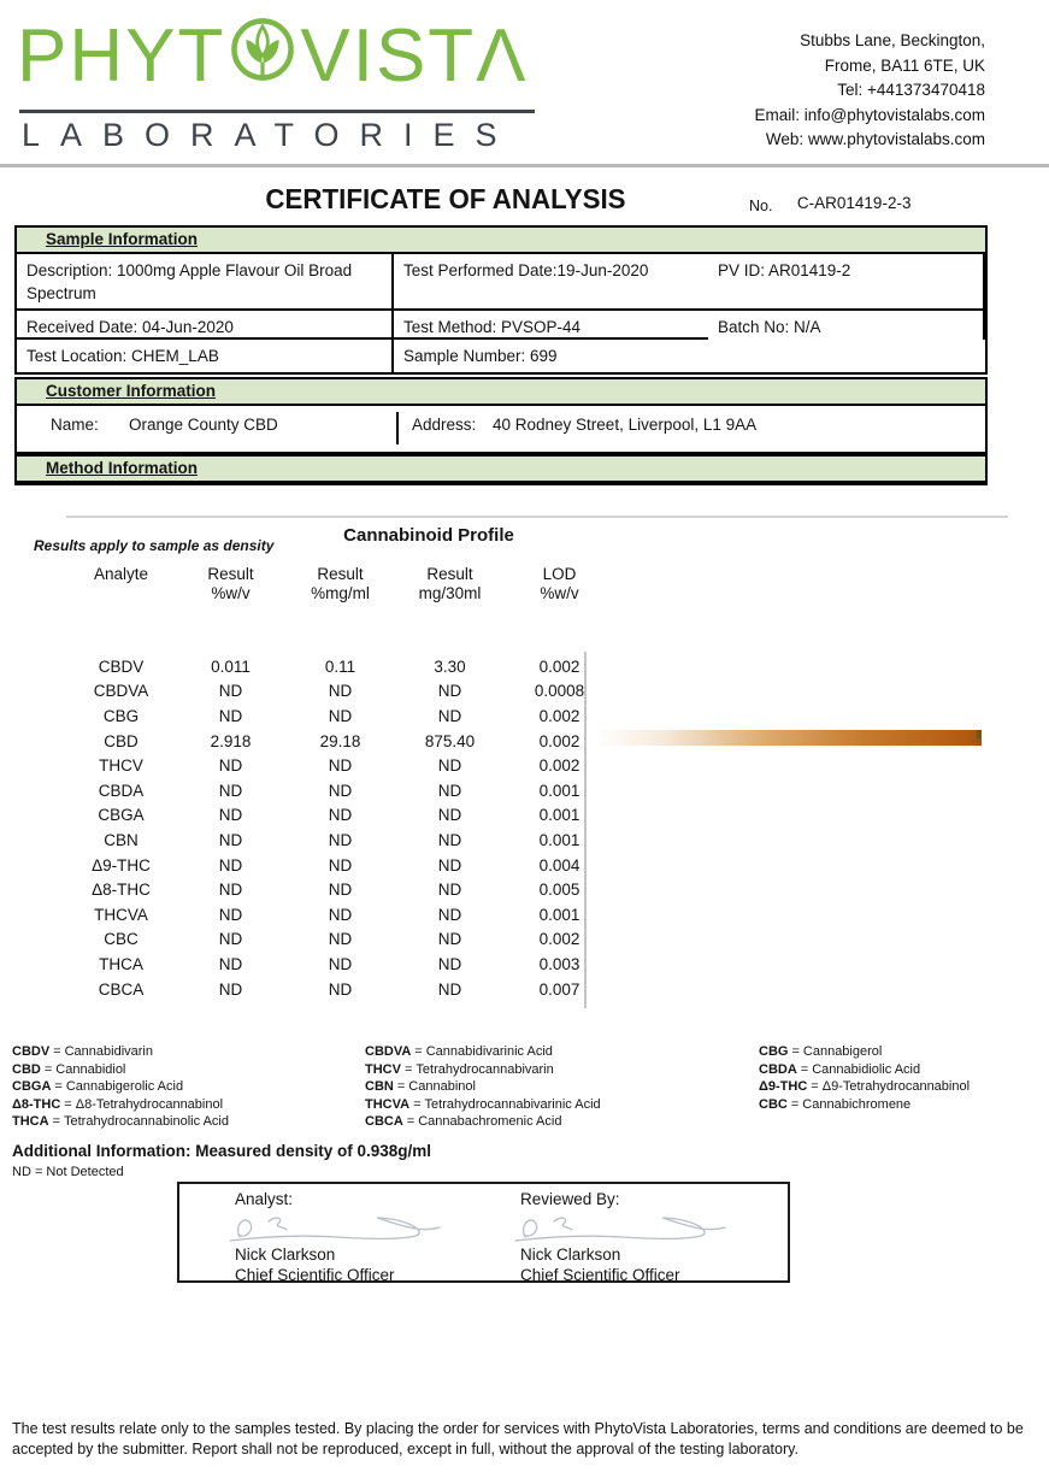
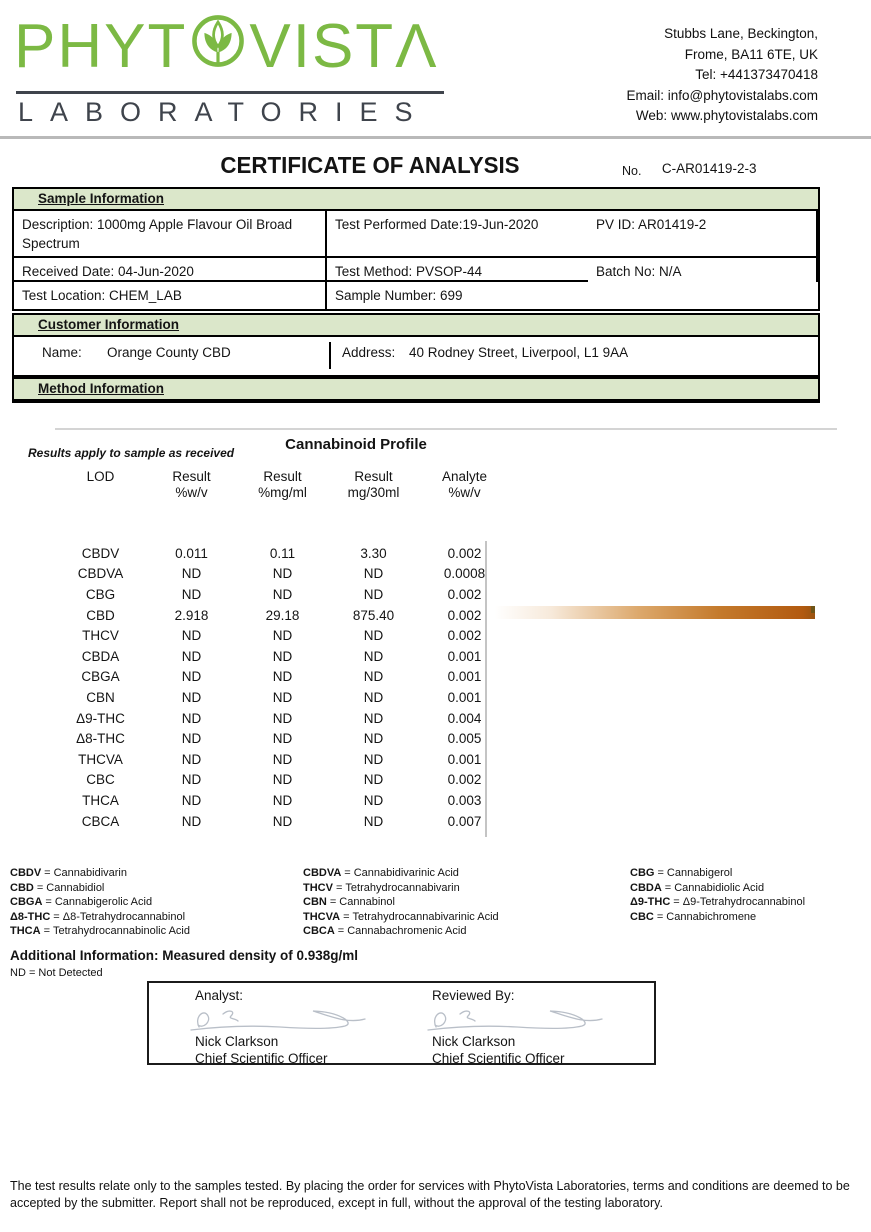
  PHYT
  VIST
  Λ
  LABORATORIES
  Stubbs Lane, Beckington,
  Frome, BA11 6TE, UK
  Tel: +441373470418
  Email: info@phytovistalabs.com
  Web: www.phytovistalabs.com
  CERTIFICATE OF ANALYSIS
  No. C-AR01419-2-3
  Sample Information
  Description: 1000mg Apple Flavour Oil Broad Spectrum
  Test Performed Date:19-Jun-2020
  PV ID: AR01419-2
  Received Date: 04-Jun-2020
  Test Method: PVSOP-44
  Batch No: N/A
  Test Location: CHEM_LAB
  Sample Number: 699
  Customer Information
  Name:
  Orange County CBD
  Address:
  40 Rodney Street, Liverpool, L1 9AA
  Method Information
- Results apply to sample as density
+ Results apply to sample as received
  Cannabinoid Profile
- Analyte
+ LOD
  Result
  %w/v
  Result
  %mg/ml
  Result
  mg/30ml
- LOD
+ Analyte
  %w/v
  CBDV
  0.011
  0.11
  3.30
  0.002
  CBDVA
  ND
  ND
  ND
  0.0008
  CBG
  ND
  ND
  ND
  0.002
  CBD
  2.918
  29.18
  875.40
  0.002
  THCV
  ND
  ND
  ND
  0.002
  CBDA
  ND
  ND
  ND
  0.001
  CBGA
  ND
  ND
  ND
  0.001
  CBN
  ND
  ND
  ND
  0.001
  Δ9-THC
  ND
  ND
  ND
  0.004
  Δ8-THC
  ND
  ND
  ND
  0.005
  THCVA
  ND
  ND
  ND
  0.001
  CBC
  ND
  ND
  ND
  0.002
  THCA
  ND
  ND
  ND
  0.003
  CBCA
  ND
  ND
  ND
  0.007
  CBDV = Cannabidivarin
  CBD = Cannabidiol
  CBGA = Cannabigerolic Acid
  Δ8-THC = Δ8-Tetrahydrocannabinol
  THCA = Tetrahydrocannabinolic Acid
  CBDVA = Cannabidivarinic Acid
  THCV = Tetrahydrocannabivarin
  CBN = Cannabinol
  THCVA = Tetrahydrocannabivarinic Acid
  CBCA = Cannabachromenic Acid
  CBG = Cannabigerol
  CBDA = Cannabidiolic Acid
  Δ9-THC = Δ9-Tetrahydrocannabinol
  CBC = Cannabichromene
  Additional Information: Measured density of 0.938g/ml
  ND = Not Detected
  Analyst:
  Nick Clarkson
  Chief Scientific Officer
  Reviewed By:
  Nick Clarkson
  Chief Scientific Officer
  The test results relate only to the samples tested. By placing the order for services with PhytoVista Laboratories, terms and conditions are deemed to be accepted by the submitter. Report shall not be reproduced, except in full, without the approval of the testing laboratory.
